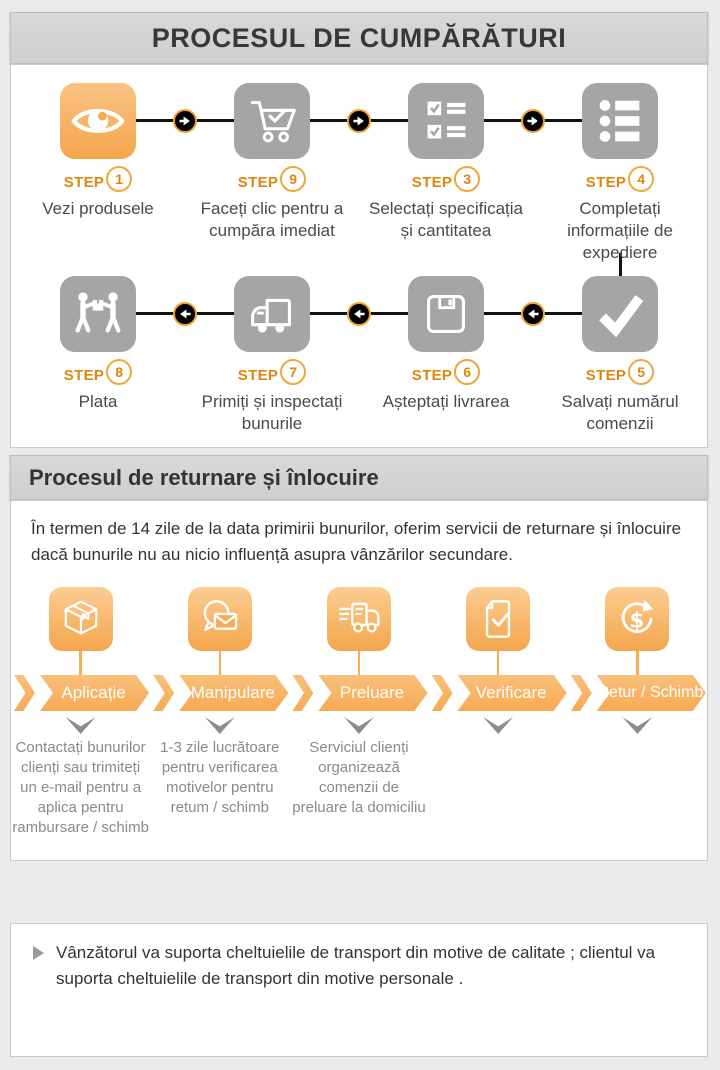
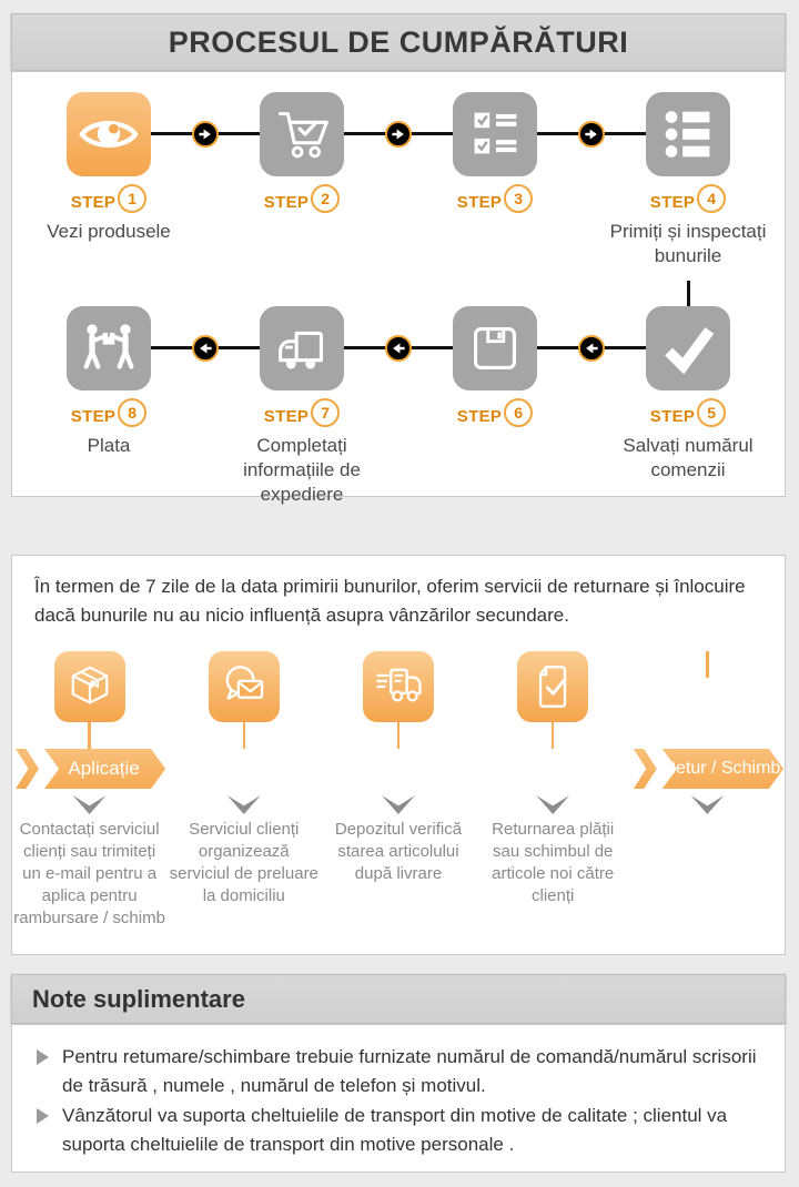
  PROCESUL DE CUMPĂRĂTURI
  STEP
  1
  Vezi produsele
  STEP
- 9
+ 2
- Faceți clic pentru a cumpăra imediat
  STEP
  3
- Selectați specificația și cantitatea
  STEP
  4
- Completați informațiile de expediere
+ Primiți și inspectați bunurile
  STEP
  8
  Plata
  STEP
  7
- Primiți și inspectați bunurile
+ Completați informațiile de expediere
  STEP
  6
- Așteptați livrarea
  STEP
  5
  Salvați numărul comenzii
- Procesul de returnare și înlocuire
- În termen de 14 zile de la data primirii bunurilor, oferim servicii de returnare și înlocuire dacă bunurile nu au nicio influență asupra vânzărilor secundare.
+ În termen de 7 zile de la data primirii bunurilor, oferim servicii de returnare și înlocuire dacă bunurile nu au nicio influență asupra vânzărilor secundare.
- $
  Aplicație
- Manipulare
- Preluare
- Verificare
  etur / Schimb
- Contactați bunurilor clienți sau trimiteți un e-mail pentru a aplica pentru rambursare / schimb
+ Contactați serviciul clienți sau trimiteți un e-mail pentru a aplica pentru rambursare / schimb
- 1-3 zile lucrătoare pentru verificarea motivelor pentru retum / schimb
- Serviciul clienți organizează comenzii de preluare la domiciliu
+ Serviciul clienți organizează serviciul de preluare la domiciliu
+ Depozitul verifică starea articolului după livrare
+ Returnarea plății sau schimbul de articole noi către clienți
+ Note suplimentare
+ Pentru retumare/schimbare trebuie furnizate numărul de comandă/numărul scrisorii de trăsură , numele , numărul de telefon și motivul.
  Vânzătorul va suporta cheltuielile de transport din motive de calitate ; clientul va suporta cheltuielile de transport din motive personale .
